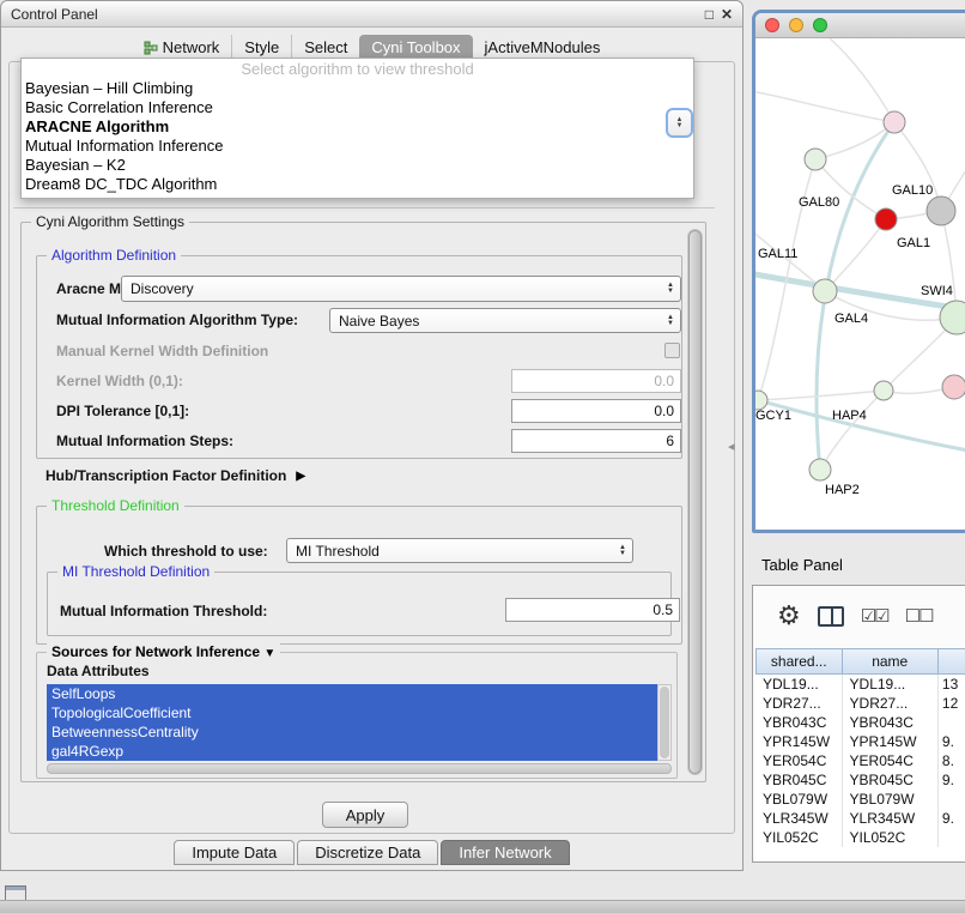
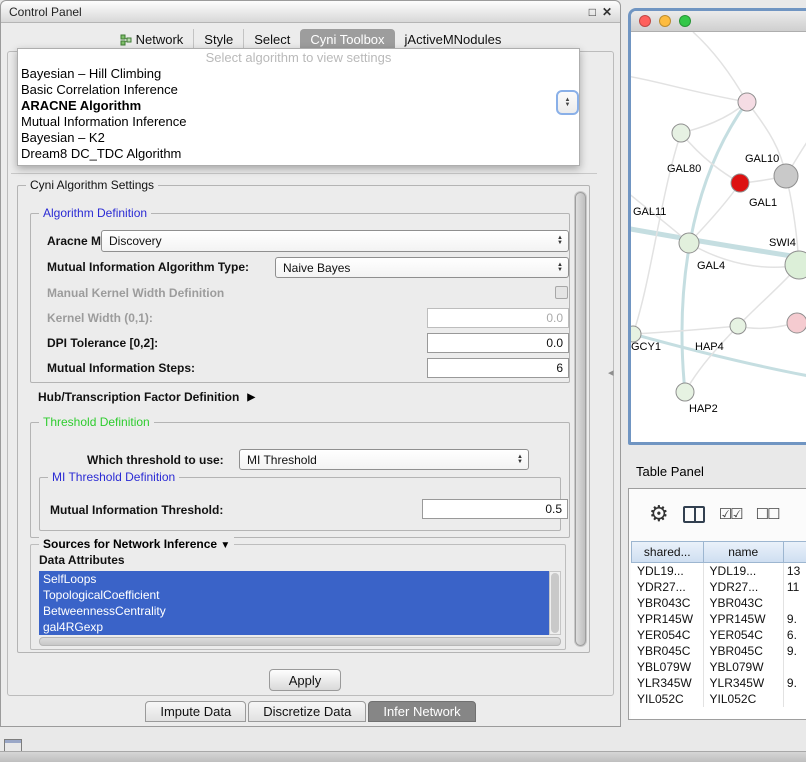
  Control Panel
  □
  ✕
  Network
  Style
  Select
  Cyni Toolbox
  jActiveMNodules
- Select algorithm to view threshold
+ Select algorithm to view settings
  Bayesian – Hill Climbing
  Basic Correlation Inference
  ARACNE Algorithm
  Mutual Information Inference
  Bayesian – K2
  Dream8 DC_TDC Algorithm
  Cyni Algorithm Settings
  Algorithm Definition
  Discovery
  Mutual Information Algorithm Type:
  Naive Bayes
  Manual Kernel Width Definition
  Kernel Width (0,1):
  0.0
- DPI Tolerance [0,1]:
+ DPI Tolerance [0,2]:
  0.0
  Mutual Information Steps:
  6
  Hub/Transcription Factor Definition
  ▶
  Threshold Definition
  Which threshold to use:
  MI Threshold
  MI Threshold Definition
  Mutual Information Threshold:
  0.5
  Sources for Network Inference ▼
  Data Attributes
  SelfLoops
  TopologicalCoefficient
  BetweennessCentrality
  gal4RGexp
  Apply
  Impute Data
  Discretize Data
  Infer Network
  GAL80
  GAL10
  GAL11
  GAL1
  SWI4
  GAL4
  GCY1
  HAP4
  HAP2
  Table Panel
  ⚙
  ☑☑
  ☐☐
  shared...
  name
  YDL19...
  YDL19...
  13
  YDR27...
  YDR27...
- 12
+ 11
  YBR043C
  YBR043C
  YPR145W
  YPR145W
  9.
  YER054C
  YER054C
- 8.
+ 6.
  YBR045C
  YBR045C
  9.
  YBL079W
  YBL079W
  YLR345W
  YLR345W
  9.
  YIL052C
  YIL052C
  ◂
